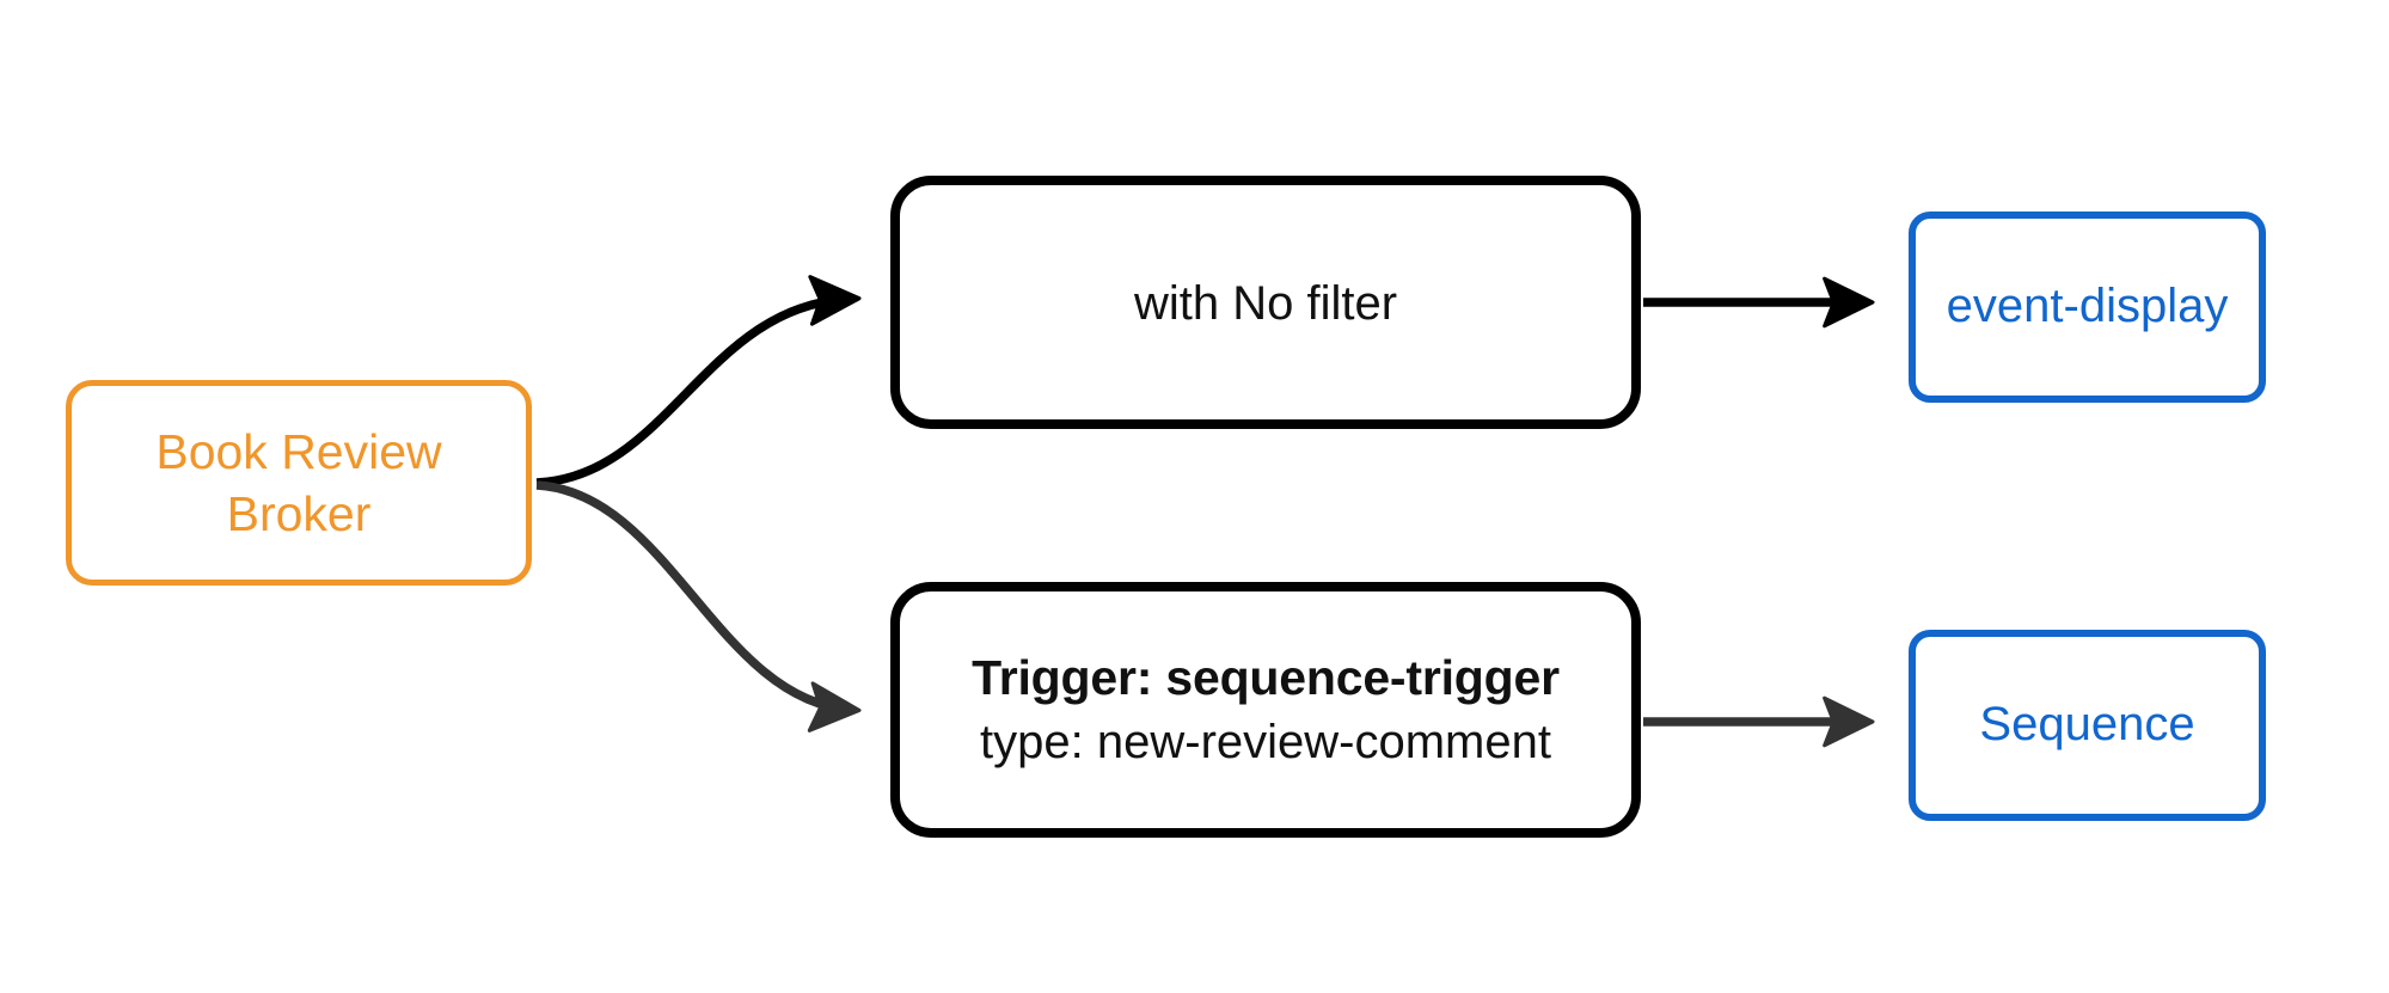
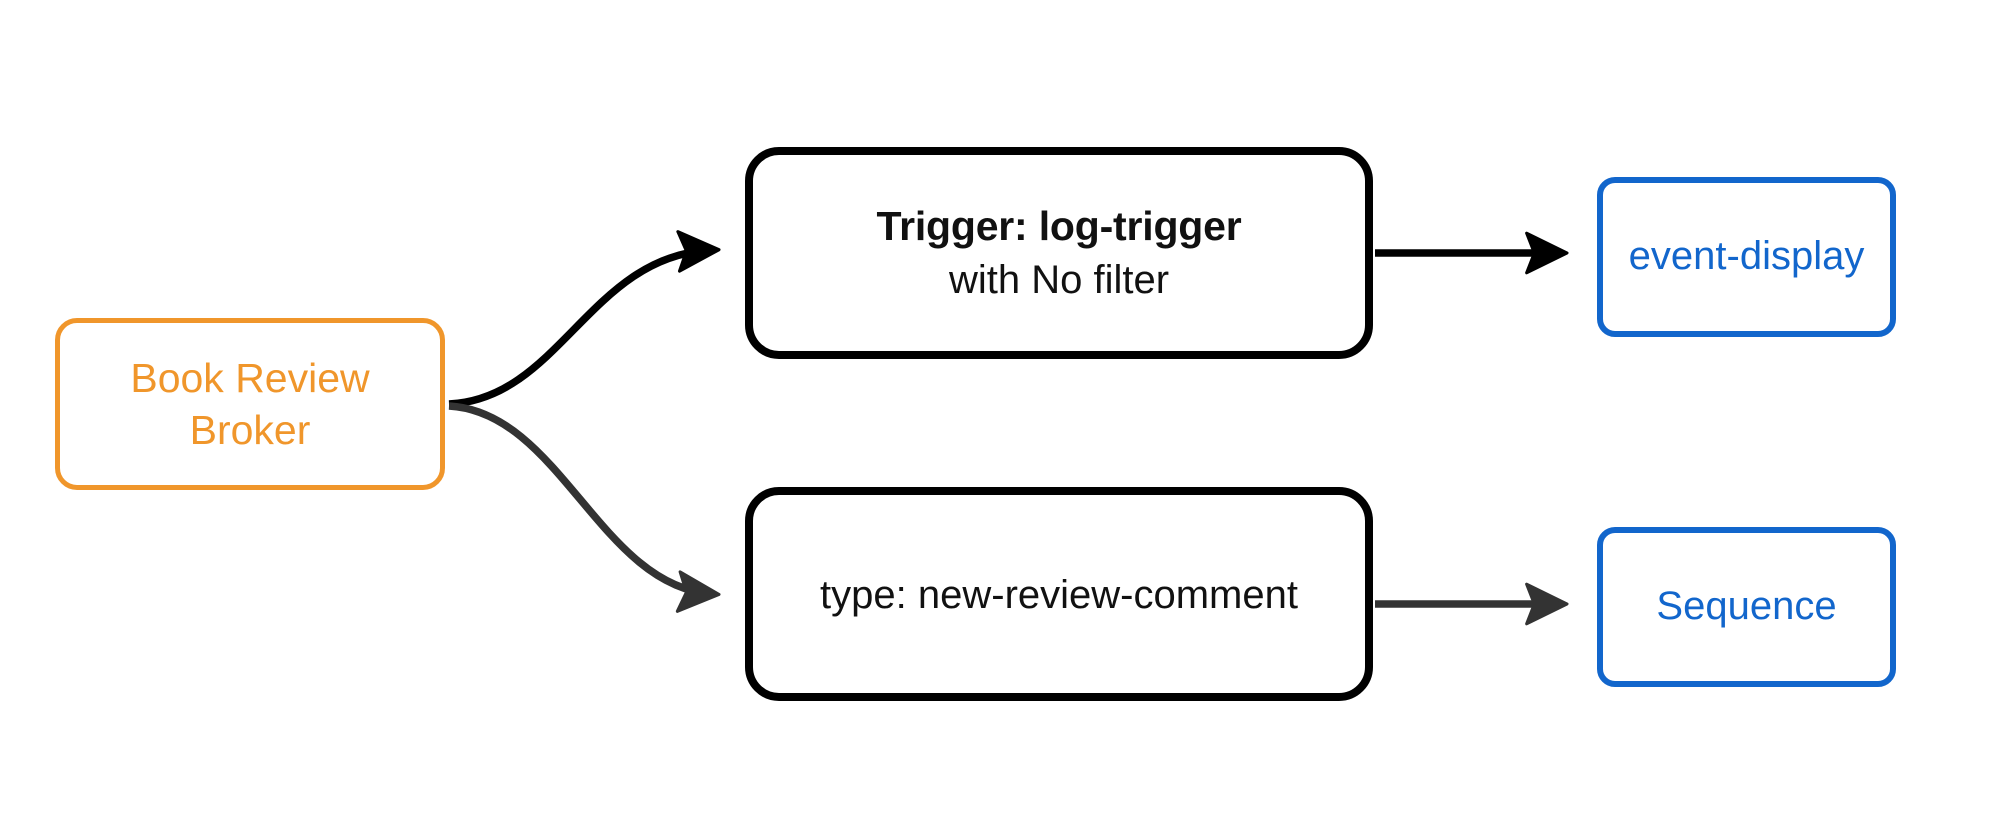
  Book Review
  Broker
+ Trigger: log-trigger
  with No filter
- Trigger: sequence-trigger
  type: new-review-comment
  event-display
  Sequence
